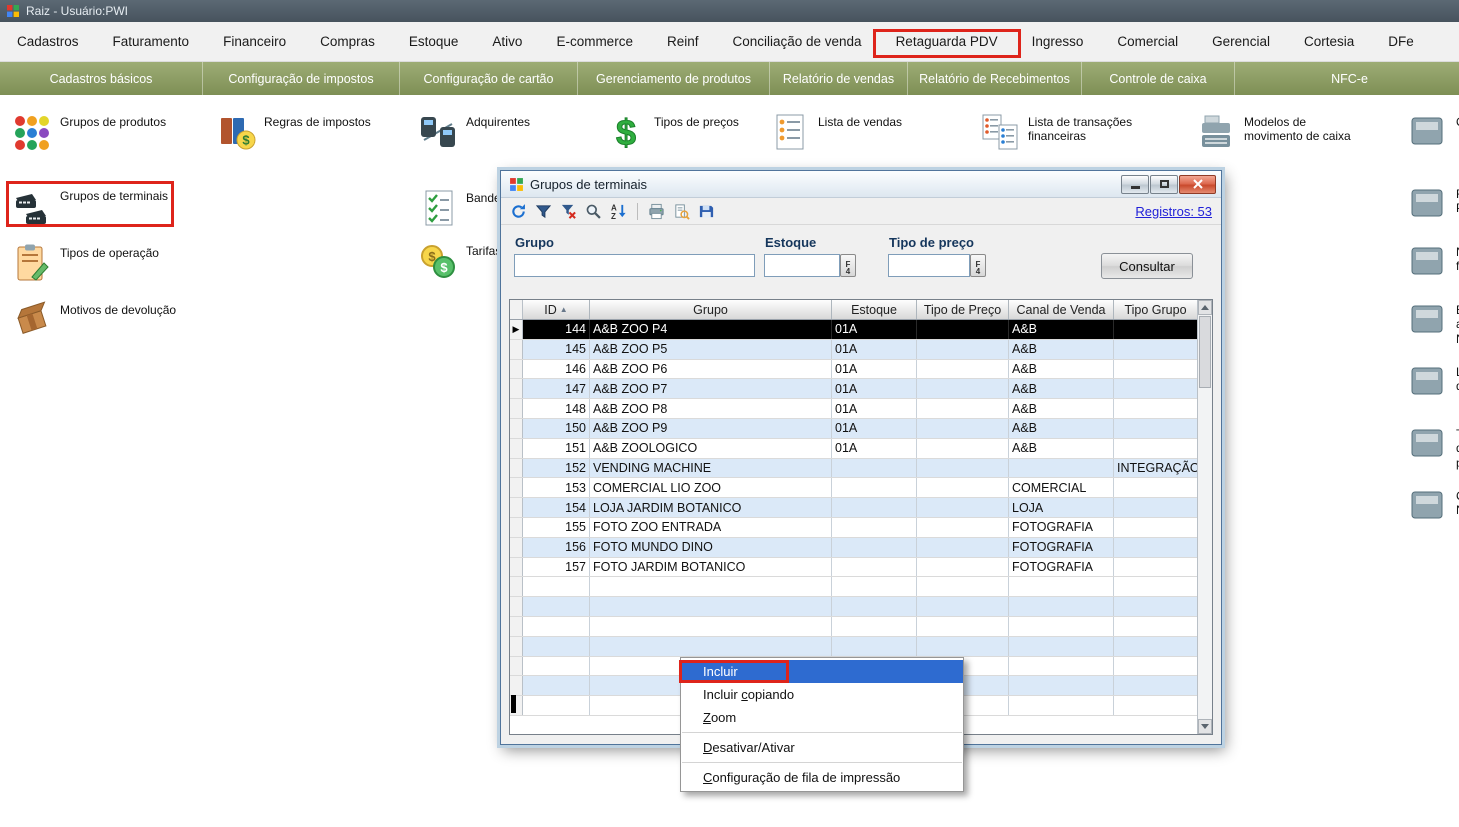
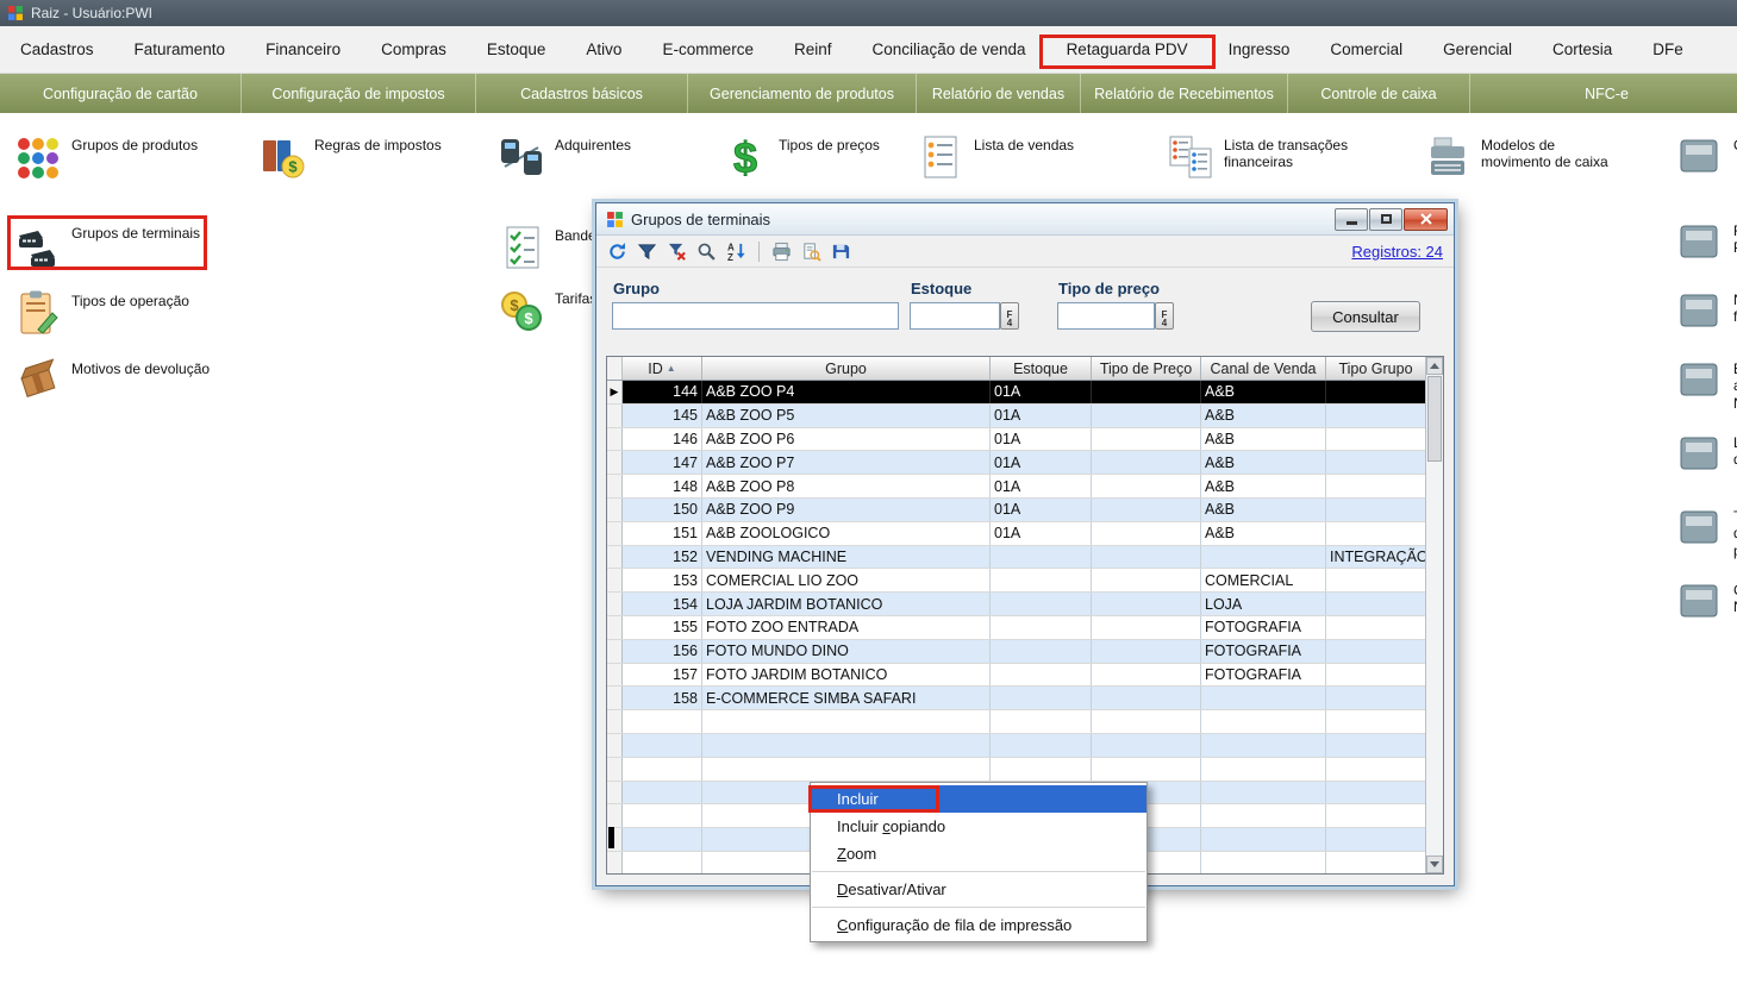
  Raiz - Usuário:PWI
  Cadastros
  Faturamento
  Financeiro
  Compras
  Estoque
  Ativo
  E-commerce
  Reinf
  Conciliação de venda
  Retaguarda PDV
  Ingresso
  Comercial
  Gerencial
  Cortesia
  DFe
- Cadastros básicos
+ Configuração de cartão
  Configuração de impostos
- Configuração de cartão
+ Cadastros básicos
  Gerenciamento de produtos
  Relatório de vendas
  Relatório de Recebimentos
  Controle de caixa
  NFC-e
  Grupos de produtos
  $
  Regras de impostos
  Adquirentes
  $
  Tipos de preços
  Lista de vendas
  Lista de transações financeiras
  Modelos de movimento de caixa
  Grupos de terminais
  Tipos de operação
  $
  $
  Tarifas
  Motivos de devolução
  Grupos de terminais
  A
  Z
- Registros: 53
+ Registros: 24
  Grupo
  Estoque
  F4
  Tipo de preço
  F4
  Consultar
  ID
  ▲
  Grupo
  Estoque
  Tipo de Preço
  Canal de Venda
  Tipo Grupo
  ▶
  144
  A&B ZOO P4
  01A
  A&B
  145
  A&B ZOO P5
  01A
  A&B
  146
  A&B ZOO P6
  01A
  A&B
  147
  A&B ZOO P7
  01A
  A&B
  148
  A&B ZOO P8
  01A
  A&B
  150
  A&B ZOO P9
  01A
  A&B
  151
  A&B ZOOLOGICO
  01A
  A&B
  152
  VENDING MACHINE
  INTEGRAÇÃO
  153
  COMERCIAL LIO ZOO
  COMERCIAL
  154
  LOJA JARDIM BOTANICO
  LOJA
  155
  FOTO ZOO ENTRADA
  FOTOGRAFIA
  156
  FOTO MUNDO DINO
  FOTOGRAFIA
  157
  FOTO JARDIM BOTANICO
  FOTOGRAFIA
+ 158
+ E-COMMERCE SIMBA SAFARI
  Incluir
  Incluir copiando
  Zoom
  Desativar/Ativar
  Configuração de fila de impressão
